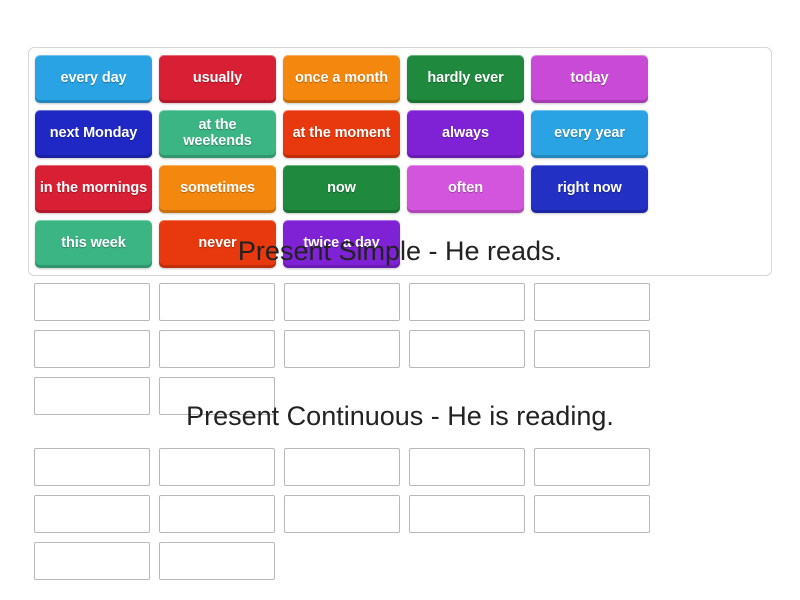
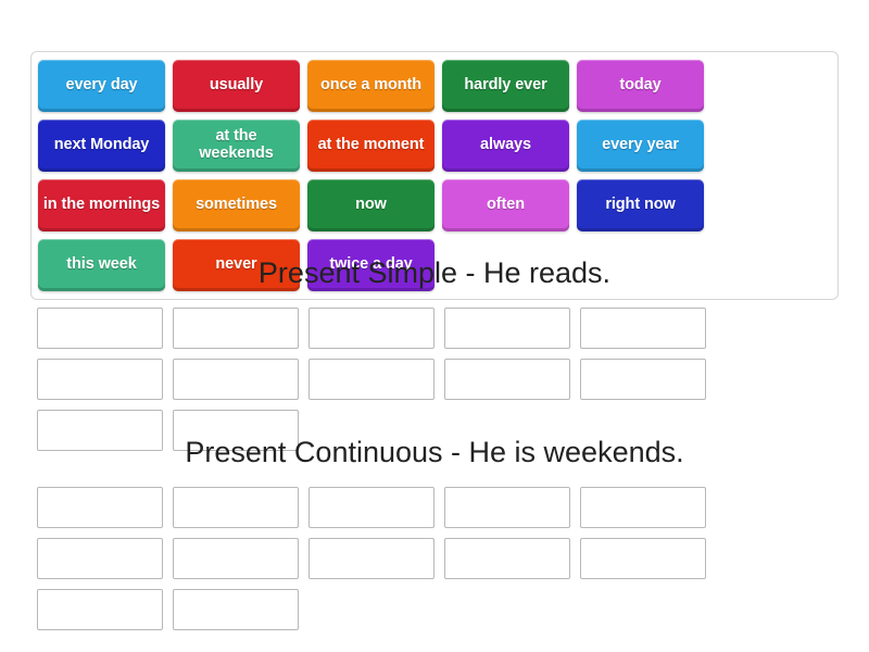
  every day
  usually
  once a month
  hardly ever
  today
  next Monday
  at the weekends
  at the moment
  always
  every year
  in the mornings
  sometimes
  now
  often
  right now
  this week
  never
  twice a day
  Present Simple - He reads.
- Present Continuous - He is reading.
+ Present Continuous - He is weekends.
